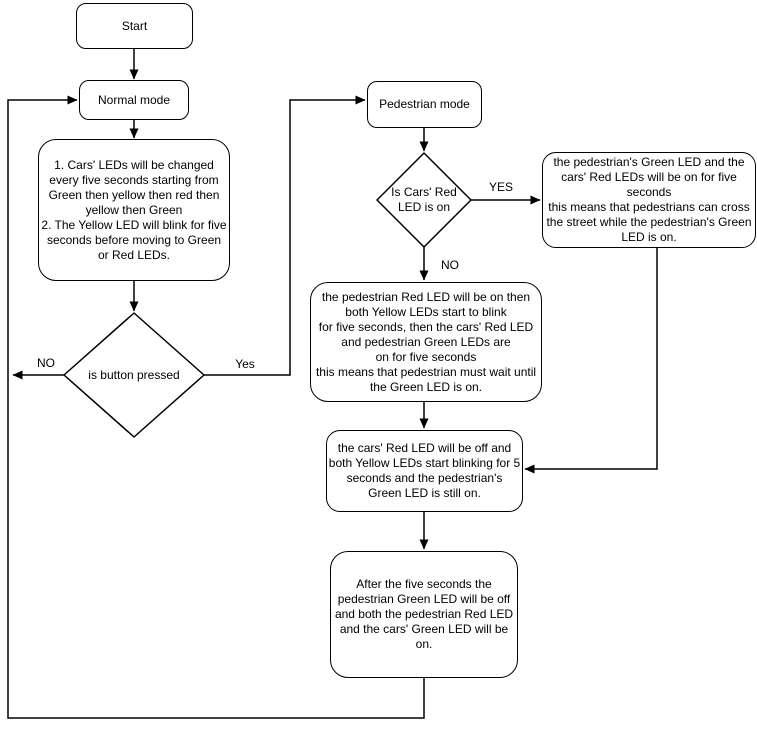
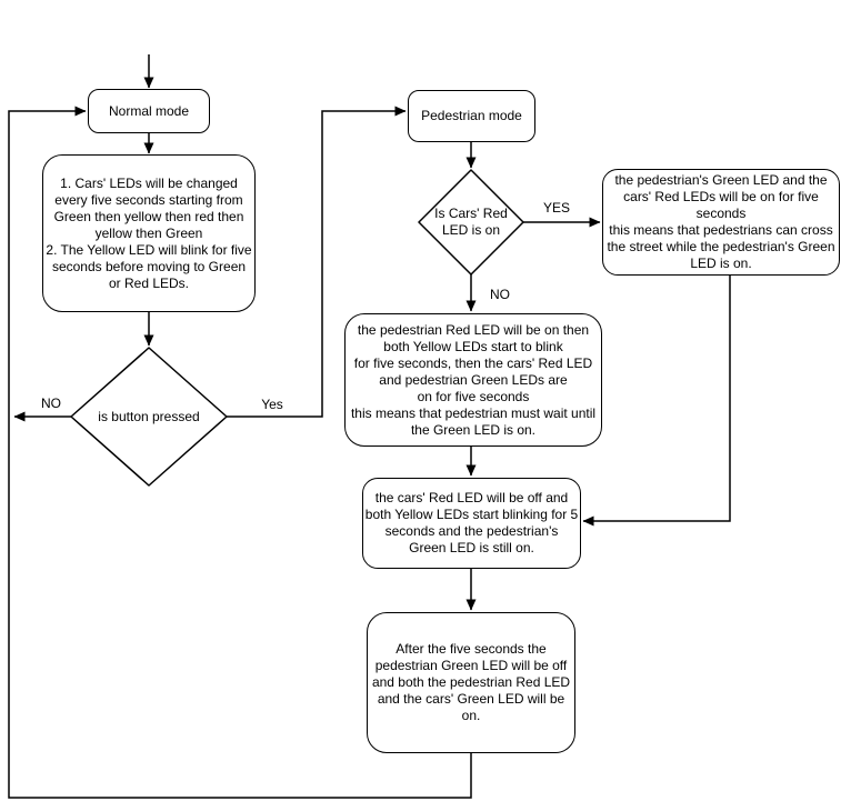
- Start
  Normal mode
  1. Cars' LEDs will be changed
  every five seconds starting from
  Green then yellow then red then
  yellow then Green
  2. The Yellow LED will blink for five
  seconds before moving to Green
  or Red LEDs.
  Pedestrian mode
  the pedestrian's Green LED and the
  cars' Red LEDs will be on for five
  seconds
  this means that pedestrians can cross
  the street while the pedestrian's Green
  LED is on.
  the pedestrian Red LED will be on then
  both Yellow LEDs start to blink
  for five seconds, then the cars' Red LED
  and pedestrian Green LEDs are
  on for five seconds
  this means that pedestrian must wait until
  the Green LED is on.
  the cars' Red LED will be off and
  both Yellow LEDs start blinking for 5
  seconds and the pedestrian's
  Green LED is still on.
  After the five seconds the
  pedestrian Green LED will be off
  and both the pedestrian Red LED
  and the cars' Green LED will be
  on.
  is button pressed
  Is Cars' Red
  LED is on
  NO
  Yes
  YES
  NO
